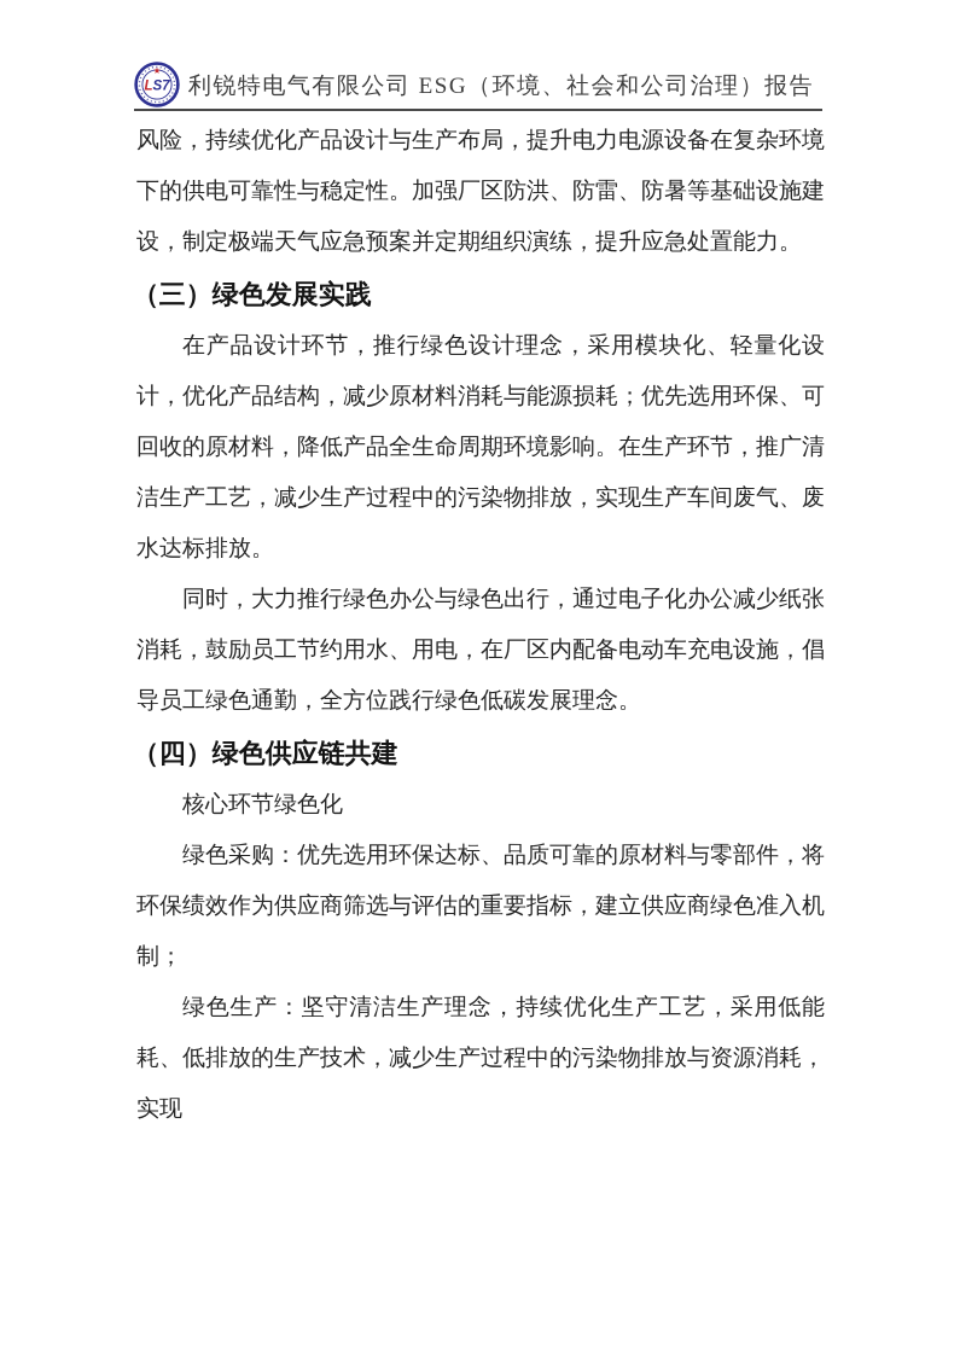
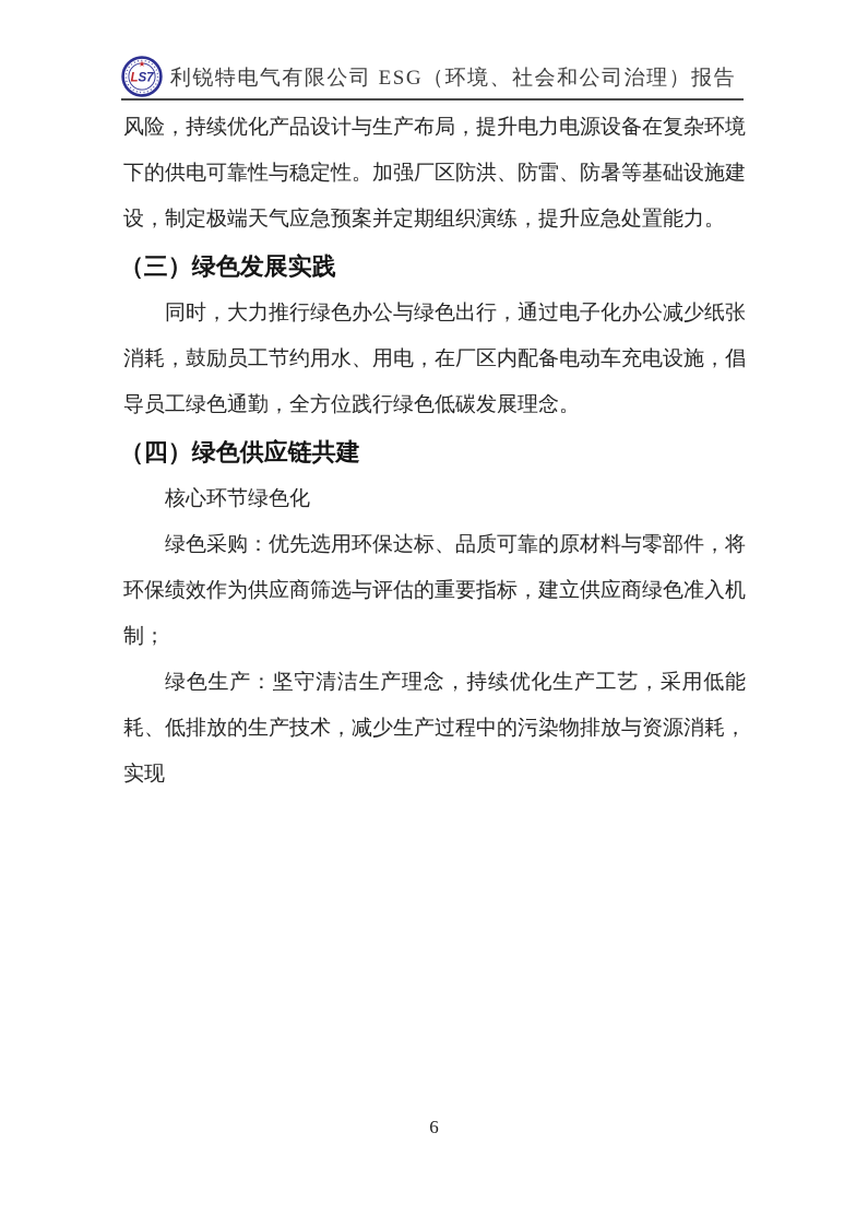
  LS7
  利锐特电气有限公司 ESG（环境、社会和公司治理）报告
  风险，持续优化产品设计与生产布局，提升电力电源设备在复杂环境下的供电可靠性与稳定性。加强厂区防洪、防雷、防暑等基础设施建设，制定极端天气应急预案并定期组织演练，提升应急处置能力。
  （三）绿色发展实践
- 在产品设计环节，推行绿色设计理念，采用模块化、轻量化设计，优化产品结构，减少原材料消耗与能源损耗；优先选用环保、可回收的原材料，降低产品全生命周期环境影响。在生产环节，推广清洁生产工艺，减少生产过程中的污染物排放，实现生产车间废气、废水达标排放。
  同时，大力推行绿色办公与绿色出行，通过电子化办公减少纸张消耗，鼓励员工节约用水、用电，在厂区内配备电动车充电设施，倡导员工绿色通勤，全方位践行绿色低碳发展理念。
  （四）绿色供应链共建
  核心环节绿色化
  绿色采购：优先选用环保达标、品质可靠的原材料与零部件，将环保绩效作为供应商筛选与评估的重要指标，建立供应商绿色准入机制；
  绿色生产：坚守清洁生产理念，持续优化生产工艺，采用低能耗、低排放的生产技术，减少生产过程中的污染物排放与资源消耗，实现
+ 6
